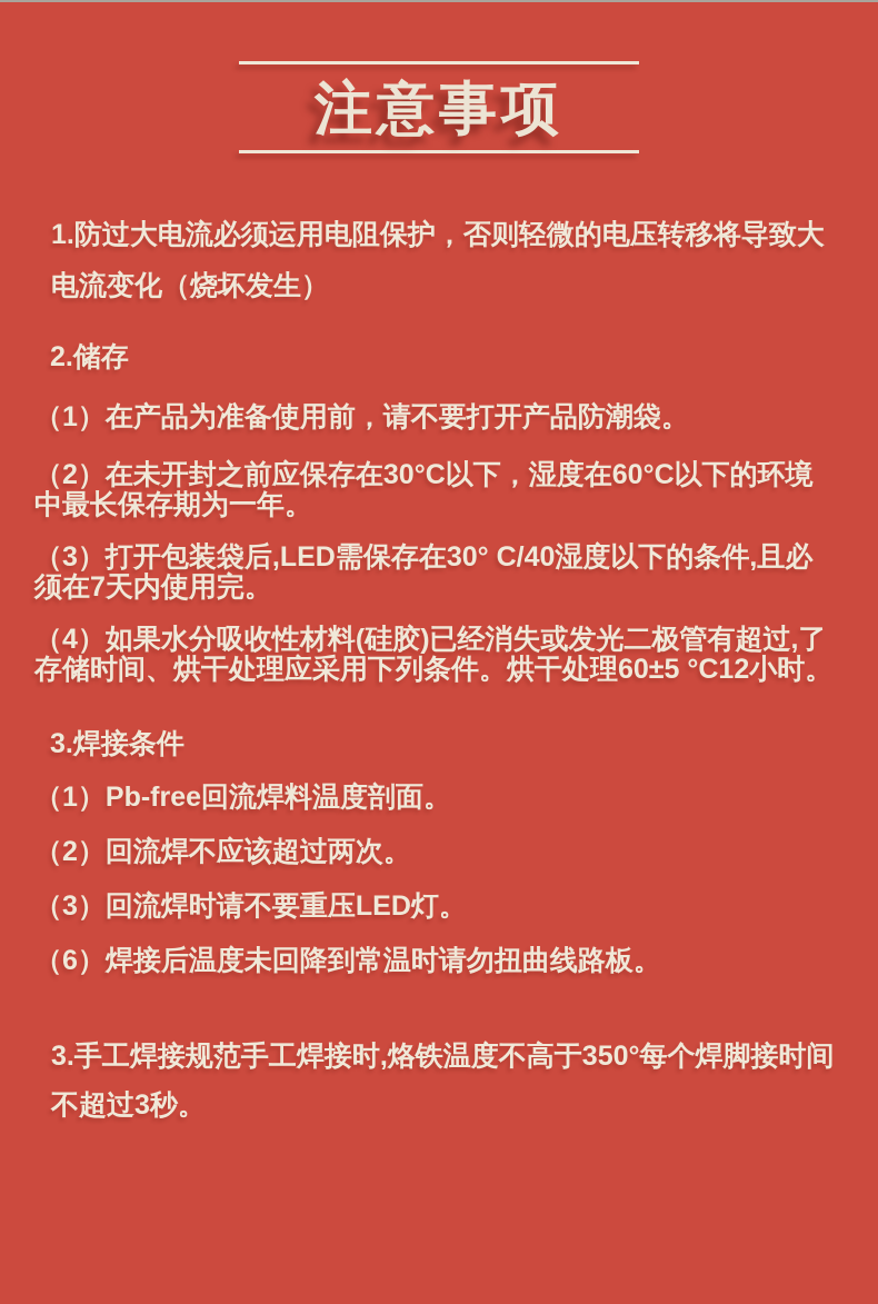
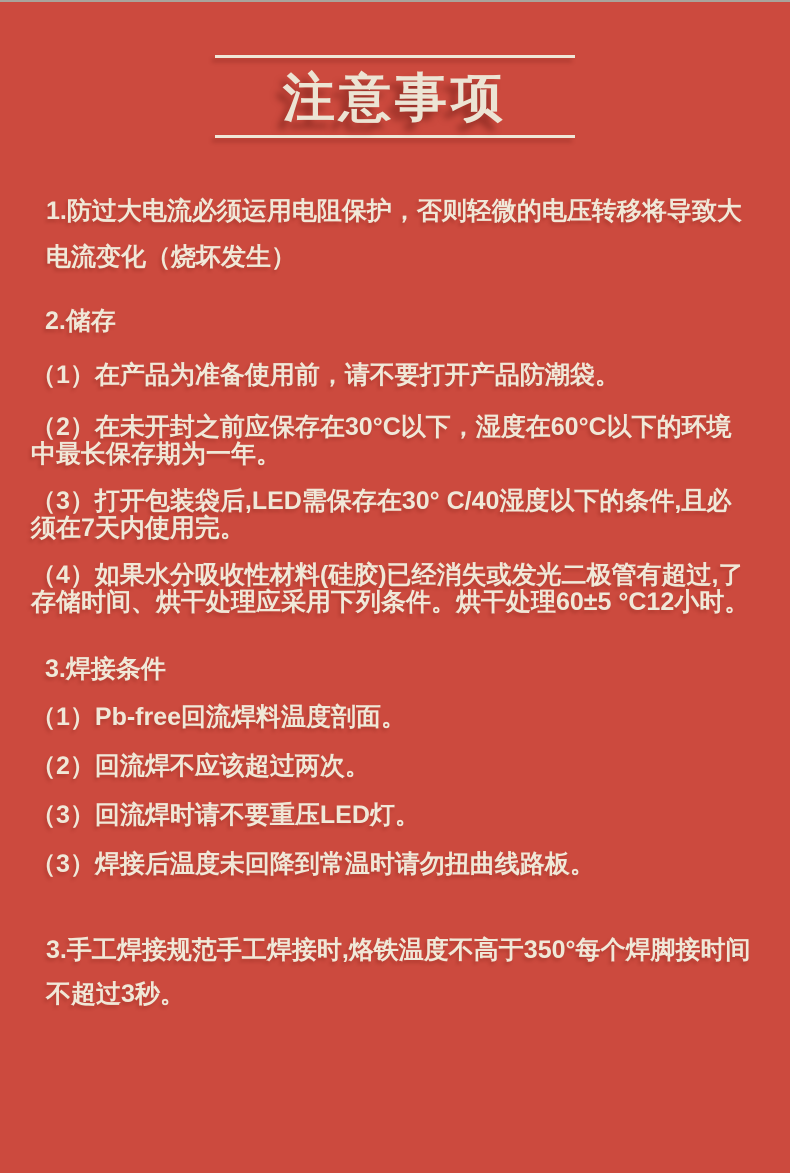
  注意事项
  1.防过大电流必须运用电阻保护，否则轻微的电压转移将导致大
  电流变化（烧坏发生）
  2.储存
  （1）在产品为准备使用前，请不要打开产品防潮袋。
  （2）在未开封之前应保存在30°C以下，湿度在60°C以下的环境
  中最长保存期为一年。
  （3）打开包装袋后,LED需保存在30° C/40湿度以下的条件,且必
  须在7天内使用完。
  （4）如果水分吸收性材料(硅胶)已经消失或发光二极管有超过,了
  存储时间、烘干处理应采用下列条件。烘干处理60±5 °C12小时。
  3.焊接条件
  （1）Pb-free回流焊料温度剖面。
  （2）回流焊不应该超过两次。
  （3）回流焊时请不要重压LED灯。
- （6）焊接后温度未回降到常温时请勿扭曲线路板。
+ （3）焊接后温度未回降到常温时请勿扭曲线路板。
  3.手工焊接规范手工焊接时,烙铁温度不高于350°每个焊脚接时间
  不超过3秒。
